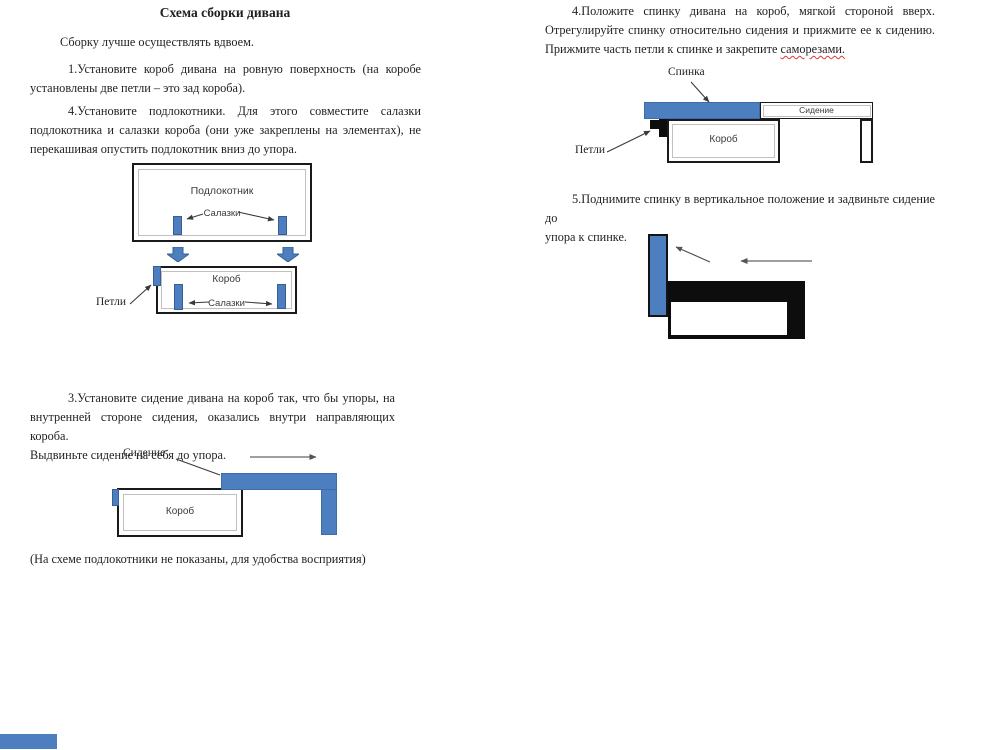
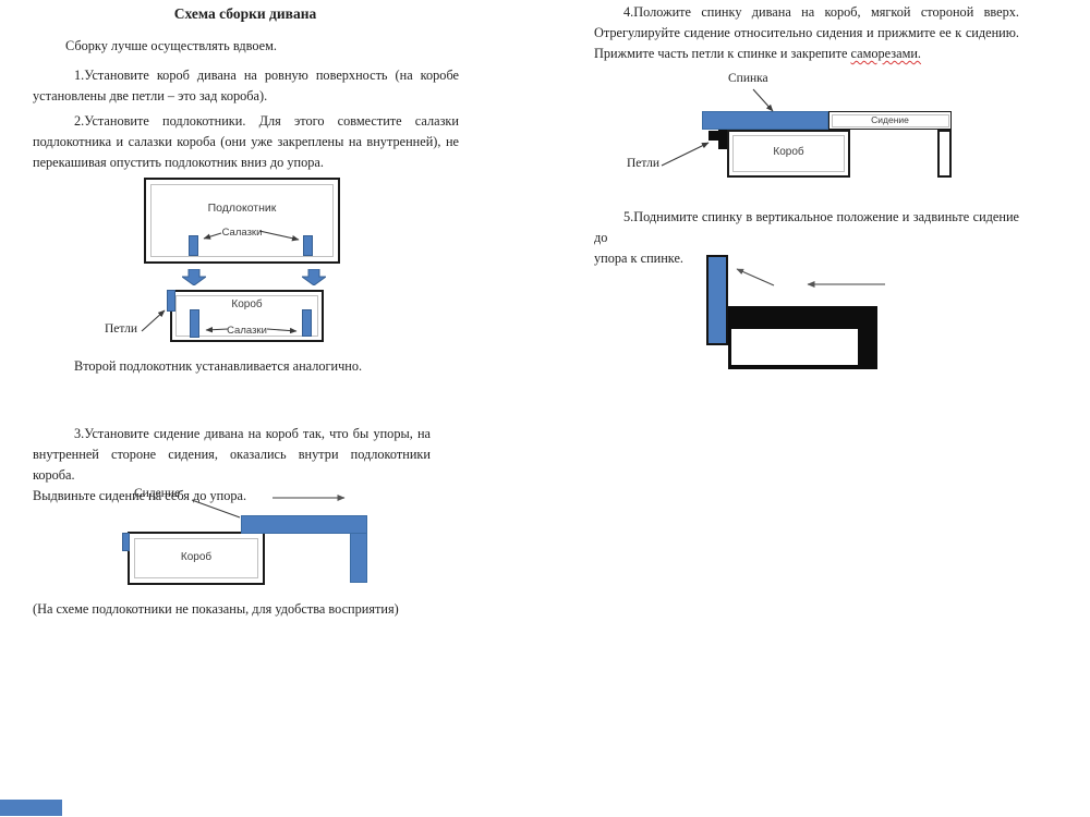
  Схема сборки дивана
  Сборку лучше осуществлять вдвоем.
  1.Установите короб дивана на ровную поверхность (на коробе
  установлены две петли – это зад короба).
- 4.Установите подлокотники. Для этого совместите салазки
+ 2.Установите подлокотники. Для этого совместите салазки
- подлокотника и салазки короба (они уже закреплены на элементах), не
+ подлокотника и салазки короба (они уже закреплены на внутренней), не
  перекашивая опустить подлокотник вниз до упора.
  Подлокотник
  Салазки
  Короб
  Салазки
  Петли
+ Второй подлокотник устанавливается аналогично.
  3.Установите сидение дивана на короб так, что бы упоры, на
- внутренней стороне сидения, оказались внутри направляющих короба.
+ внутренней стороне сидения, оказались внутри подлокотники короба.
  Выдвиньте сидение на себя до упора.
  Сидение
  Короб
  (На схеме подлокотники не показаны, для удобства восприятия)
  4.Положите спинку дивана на короб, мягкой стороной вверх.
- Отрегулируйте спинку относительно сидения и прижмите ее к сидению.
+ Отрегулируйте сидение относительно сидения и прижмите ее к сидению.
  Прижмите часть петли к спинке и закрепите саморезами.
  Спинка
  Сидение
  Короб
  Петли
  5.Поднимите спинку в вертикальное положение и задвиньте сидение до
  упора к спинке.
